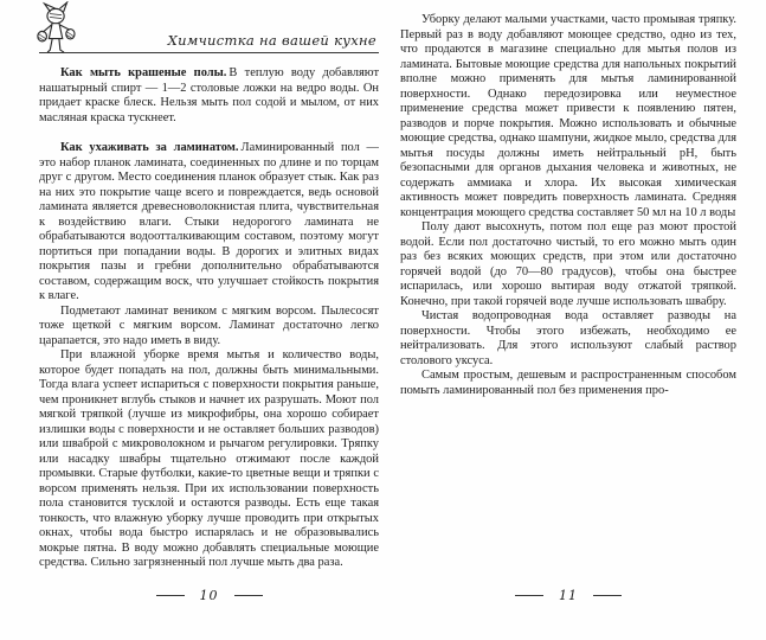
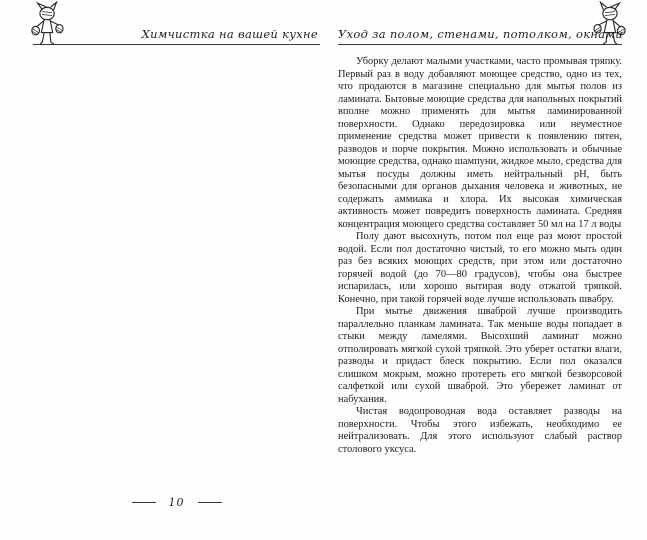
  Химчистка на вашей кухне
- Как мыть крашеные полы. В теплую воду добавляют нашатырный спирт — 1—2 столовые ложки на ведро воды. Он придает краске блеск. Нельзя мыть пол содой и мылом, от них масляная краска тускнеет.
- Как ухаживать за ламинатом. Ламинированный пол — это набор планок ламината, соединенных по длине и по торцам друг с другом. Место соединения планок образует стык. Как раз на них это покрытие чаще всего и повреждается, ведь основой ламината является древесноволокнистая плита, чувствительная к воздействию влаги. Стыки недорогого ламината не обрабатываются водоотталкивающим составом, поэтому могут портиться при попадании воды. В дорогих и элитных видах покрытия пазы и гребни дополнительно обрабатываются составом, содержащим воск, что улучшает стойкость покрытия к влаге.
- Подметают ламинат веником с мягким ворсом. Пылесосят тоже щеткой с мягким ворсом. Ламинат достаточно легко царапается, это надо иметь в виду.
- При влажной уборке время мытья и количество воды, которое будет попадать на пол, должны быть минимальными. Тогда влага успеет испариться с поверхности покрытия раньше, чем проникнет вглубь стыков и начнет их разрушать. Моют пол мягкой тряпкой (лучше из микрофибры, она хорошо собирает излишки воды с поверхности и не оставляет больших разводов) или шваброй с микроволокном и рычагом регулировки. Тряпку или насадку швабры тщательно отжимают после каждой промывки. Старые футболки, какие-то цветные вещи и тряпки с ворсом применять нельзя. При их использовании поверхность пола становится тусклой и остаются разводы. Есть еще такая тонкость, что влажную уборку лучше проводить при открытых окнах, чтобы вода быстро испарялась и не образовывались мокрые пятна. В воду можно добавлять специальные моющие средства. Сильно загрязненный пол лучше мыть два раза.
  10
+ Уход за полом, стенами, потолком, окнами
- Уборку делают малыми участками, часто промывая тряпку. Первый раз в воду добавляют моющее средство, одно из тех, что продаются в магазине специально для мытья полов из ламината. Бытовые моющие средства для напольных покрытий вполне можно применять для мытья ламинированной поверхности. Однако передозировка или неуместное применение средства может привести к появлению пятен, разводов и порче покрытия. Можно использовать и обычные моющие средства, однако шампуни, жидкое мыло, средства для мытья посуды должны иметь нейтральный pH, быть безопасными для органов дыхания человека и животных, не содержать аммиака и хлора. Их высокая химическая активность может повредить поверхность ламината. Средняя концентрация моющего средства составляет 50 мл на 10 л воды
+ Уборку делают малыми участками, часто промывая тряпку. Первый раз в воду добавляют моющее средство, одно из тех, что продаются в магазине специально для мытья полов из ламината. Бытовые моющие средства для напольных покрытий вполне можно применять для мытья ламинированной поверхности. Однако передозировка или неуместное применение средства может привести к появлению пятен, разводов и порче покрытия. Можно использовать и обычные моющие средства, однако шампуни, жидкое мыло, средства для мытья посуды должны иметь нейтральный pH, быть безопасными для органов дыхания человека и животных, не содержать аммиака и хлора. Их высокая химическая активность может повредить поверхность ламината. Средняя концентрация моющего средства составляет 50 мл на 17 л воды
  Полу дают высохнуть, потом пол еще раз моют простой водой. Если пол достаточно чистый, то его можно мыть один раз без всяких моющих средств, при этом или достаточно горячей водой (до 70—80 градусов), чтобы она быстрее испарилась, или хорошо вытирая воду отжатой тряпкой. Конечно, при такой горячей воде лучше использовать швабру.
+ При мытье движения шваброй лучше производить параллельно планкам ламината. Так меньше воды попадает в стыки между ламелями. Высохший ламинат можно отполировать мягкой сухой тряпкой. Это уберет остатки влаги, разводы и придаст блеск покрытию. Если пол оказался слишком мокрым, можно протереть его мягкой безворсовой салфеткой или сухой шваброй. Это убережет ламинат от набухания.
  Чистая водопроводная вода оставляет разводы на поверхности. Чтобы этого избежать, необходимо ее нейтрализовать. Для этого используют слабый раствор столового уксуса.
- Самым простым, дешевым и распространенным способом помыть ламинированный пол без применения про-
- 11
